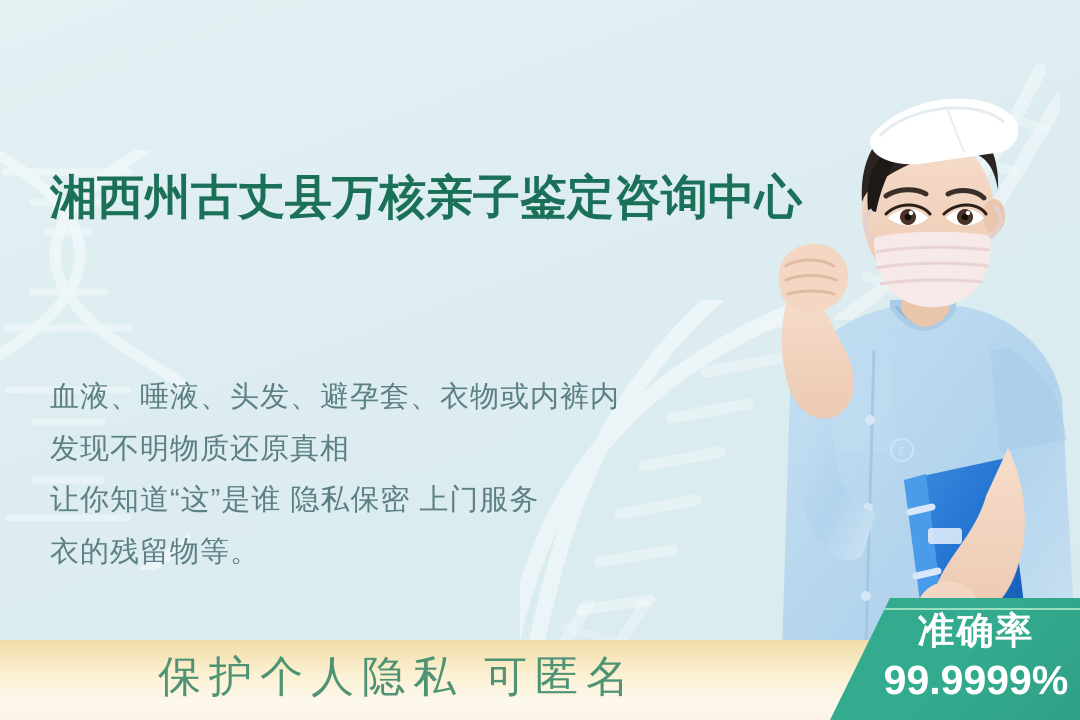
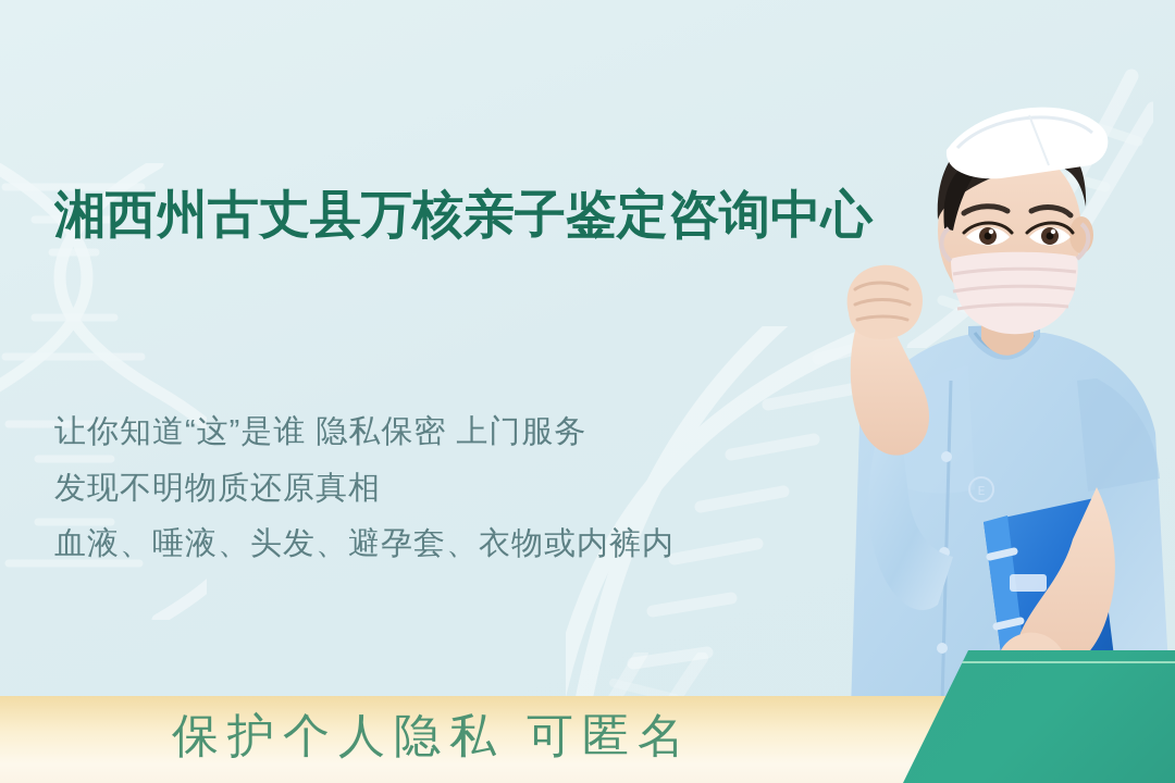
  湘西州古丈县万核亲子鉴定咨询中心
- 血液、唾液、头发、避孕套、衣物或内裤内
+ 让你知道“这”是谁 隐私保密 上门服务
  发现不明物质还原真相
- 让你知道“这”是谁 隐私保密 上门服务
+ 血液、唾液、头发、避孕套、衣物或内裤内
- 衣的残留物等。
  保护个人隐私 可匿名
- 准确率
- 99.9999%
